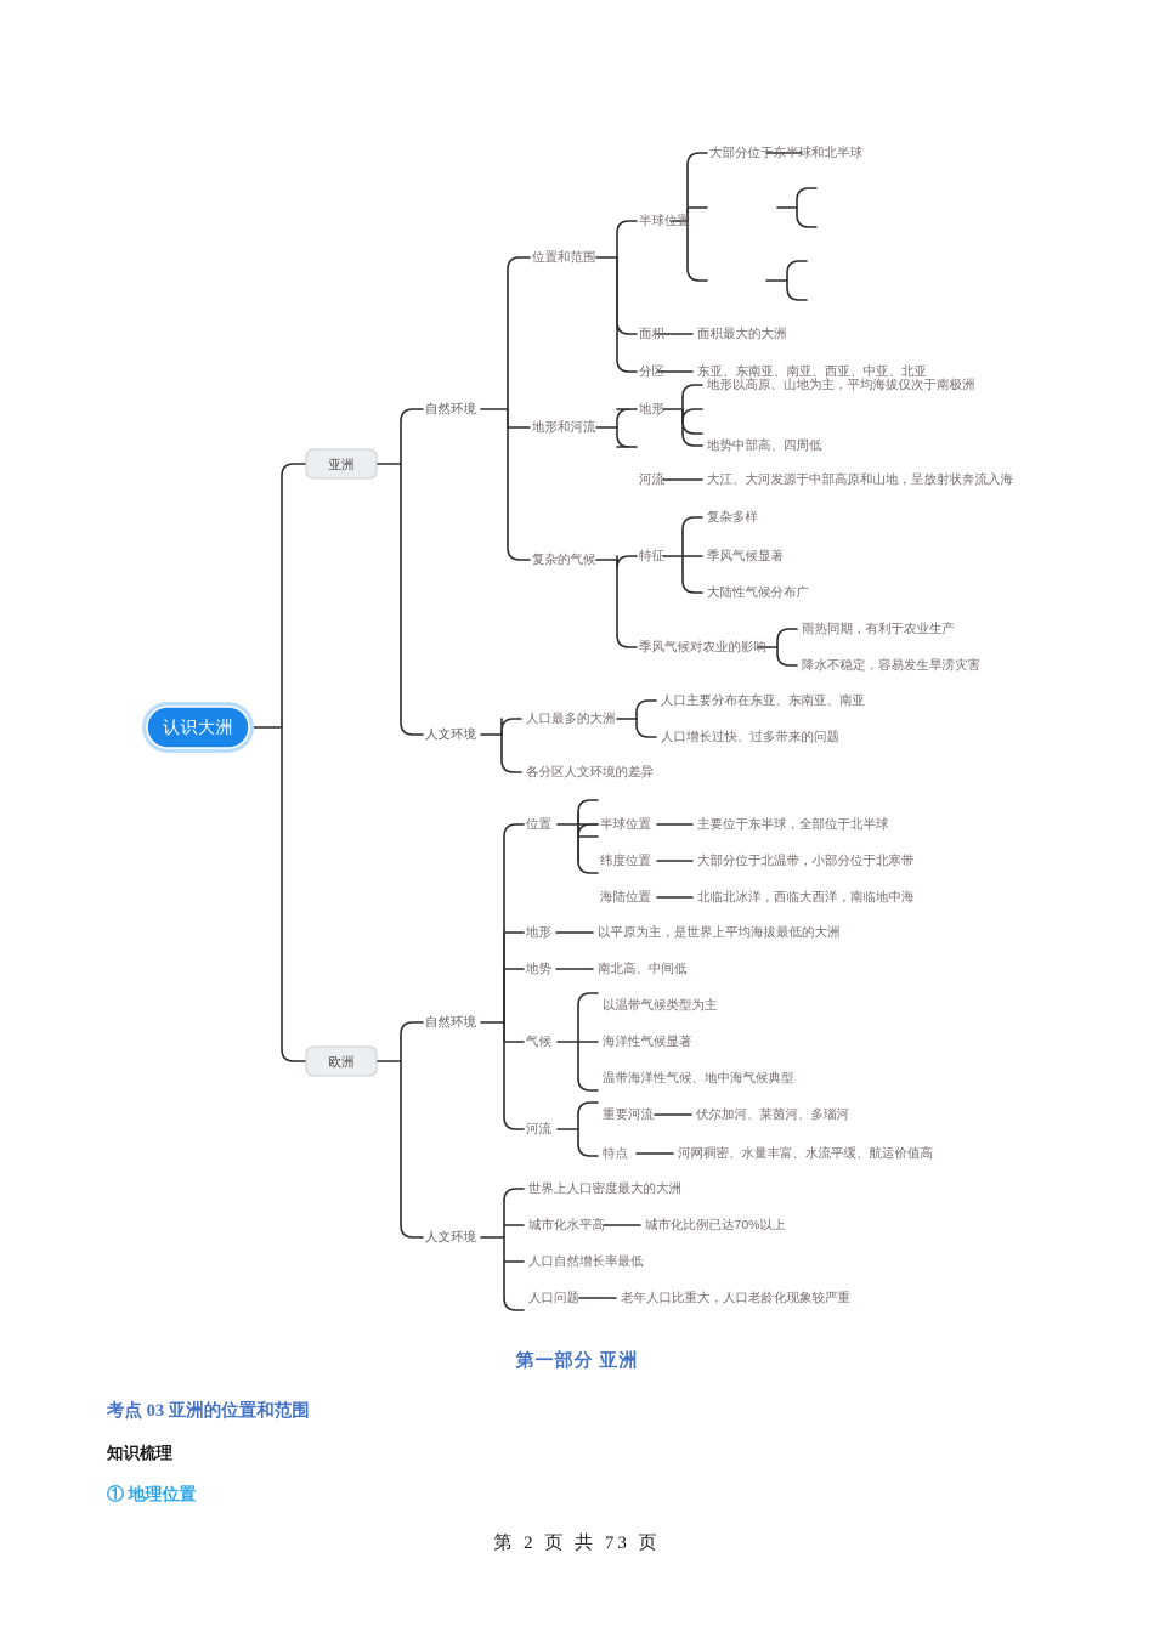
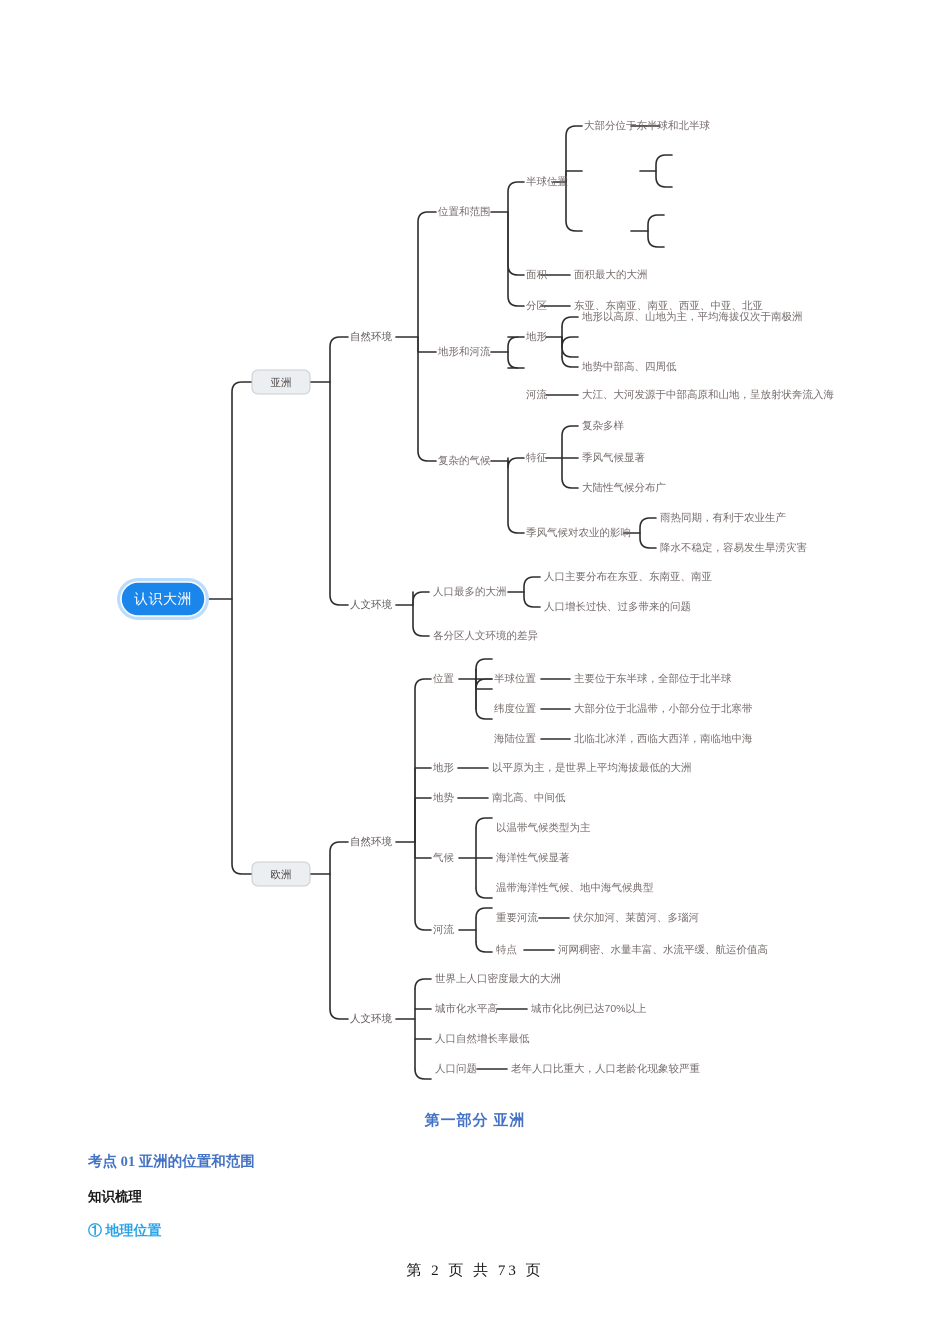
  亚洲
  欧洲
  认识大洲
  自然环境
  人文环境
  位置和范围
  地形和河流
  复杂的气候
  半球位置
  面积
  分区
  大部分位于东半球和北半球
  面积最大的大洲
  东亚、东南亚、南亚、西亚、中亚、北亚
  地形
  河流
  地形以高原、山地为主，平均海拔仅次于南极洲
  地势中部高、四周低
  大江、大河发源于中部高原和山地，呈放射状奔流入海
  特征
  季风气候对农业的影响
  复杂多样
  季风气候显著
  大陆性气候分布广
  雨热同期，有利于农业生产
  降水不稳定，容易发生旱涝灾害
  人口最多的大洲
  各分区人文环境的差异
  人口主要分布在东亚、东南亚、南亚
  人口增长过快、过多带来的问题
  自然环境
  人文环境
  位置
  地形
  地势
  气候
  河流
  半球位置
  纬度位置
  海陆位置
  主要位于东半球，全部位于北半球
  大部分位于北温带，小部分位于北寒带
  北临北冰洋，西临大西洋，南临地中海
  以平原为主，是世界上平均海拔最低的大洲
  南北高、中间低
  以温带气候类型为主
  海洋性气候显著
  温带海洋性气候、地中海气候典型
  重要河流
  特点
  伏尔加河、莱茵河、多瑙河
  河网稠密、水量丰富、水流平缓、航运价值高
  世界上人口密度最大的大洲
  城市化水平高
  人口自然增长率最低
  人口问题
  城市化比例已达70%以上
  老年人口比重大，人口老龄化现象较严重
  第一部分 亚洲
- 考点 03 亚洲的位置和范围
+ 考点 01 亚洲的位置和范围
  知识梳理
  ① 地理位置
  第 2 页 共 73 页
